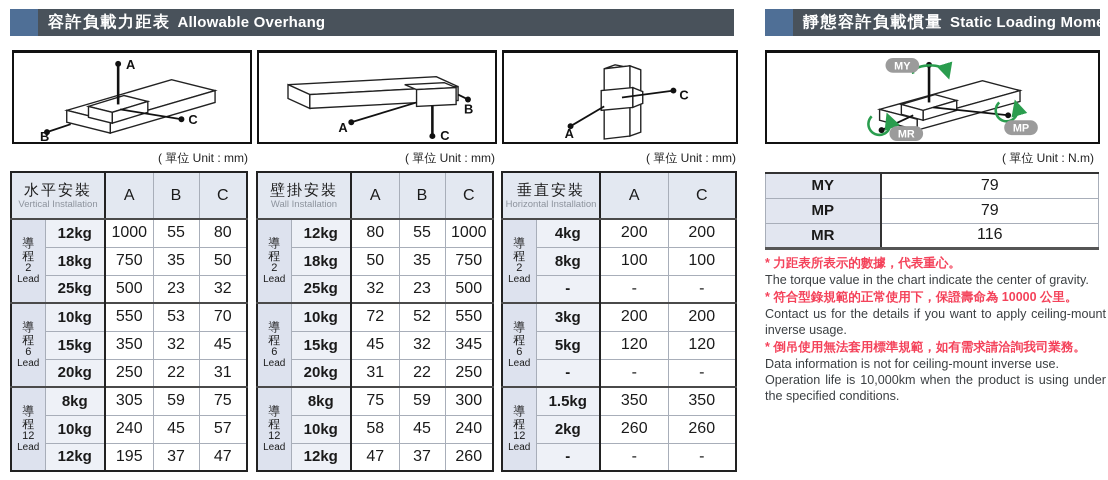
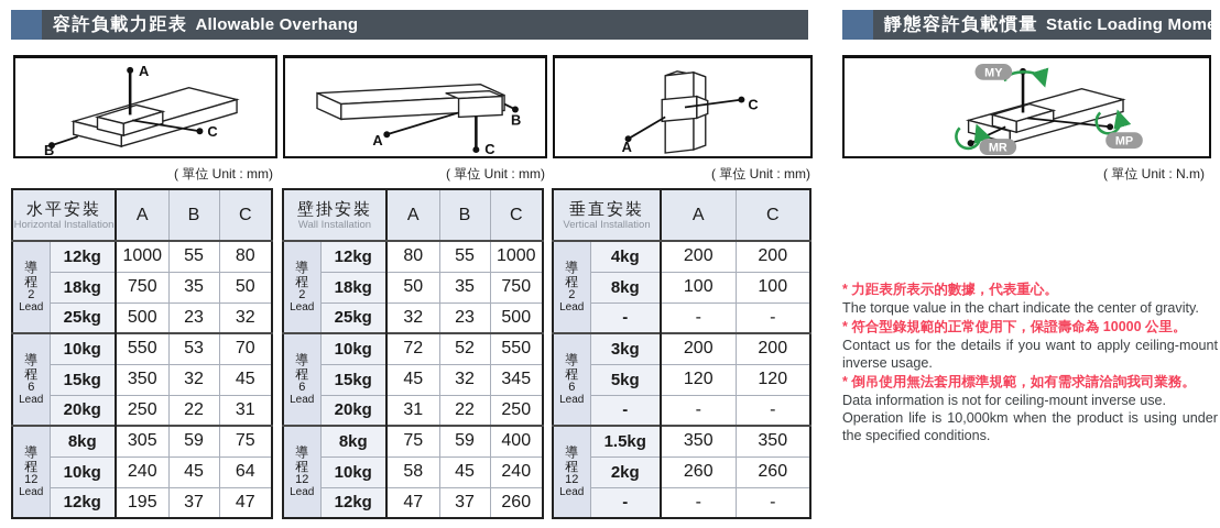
  容許負載力距表
  Allowable Overhang
  靜態容許負載慣量
  Static Loading Mome
  A
  B
  C
  A
  B
  C
  A
  C
  MY
  MP
  MR
  ( 單位 Unit : mm)
  ( 單位 Unit : mm)
  ( 單位 Unit : mm)
  ( 單位 Unit : N.m)
- 水平安裝Vertical Installation	A	B	C
+ 水平安裝Horizontal Installation	A	B	C
  導程2Lead	12kg	1000	55	80
  18kg	750	35	50
  25kg	500	23	32
  導程6Lead	10kg	550	53	70
  15kg	350	32	45
  20kg	250	22	31
  導程12Lead	8kg	305	59	75
- 10kg	240	45	57
+ 10kg	240	45	64
  12kg	195	37	47
  壁掛安裝Wall Installation	A	B	C
  導程2Lead	12kg	80	55	1000
  18kg	50	35	750
  25kg	32	23	500
  導程6Lead	10kg	72	52	550
  15kg	45	32	345
  20kg	31	22	250
- 導程12Lead	8kg	75	59	300
+ 導程12Lead	8kg	75	59	400
  10kg	58	45	240
  12kg	47	37	260
- 垂直安裝Horizontal Installation	A	C
+ 垂直安裝Vertical Installation	A	C
  導程2Lead	4kg	200	200
  8kg	100	100
  -	-	-
  導程6Lead	3kg	200	200
  5kg	120	120
  -	-	-
  導程12Lead	1.5kg	350	350
  2kg	260	260
  -	-	-
- MY	79
- MP	79
- MR	116
  * 力距表所表示的數據，代表重心。
  The torque value in the chart indicate the center of gravity.
  * 符合型錄規範的正常使用下，保證壽命為 10000 公里。
  Contact us for the details if you want to apply ceiling-mount inverse usage.
  * 倒吊使用無法套用標準規範，如有需求請洽詢我司業務。
  Data information is not for ceiling-mount inverse use.
  Operation life is 10,000km when the product is using under the specified conditions.
